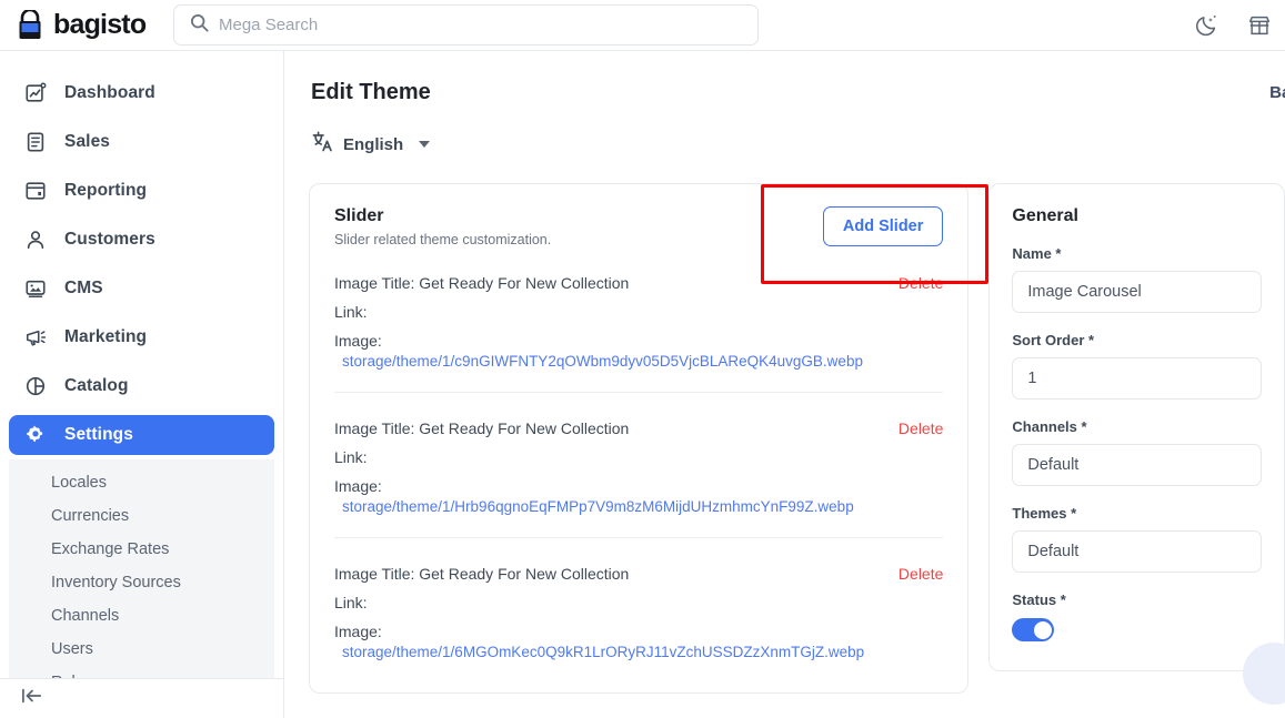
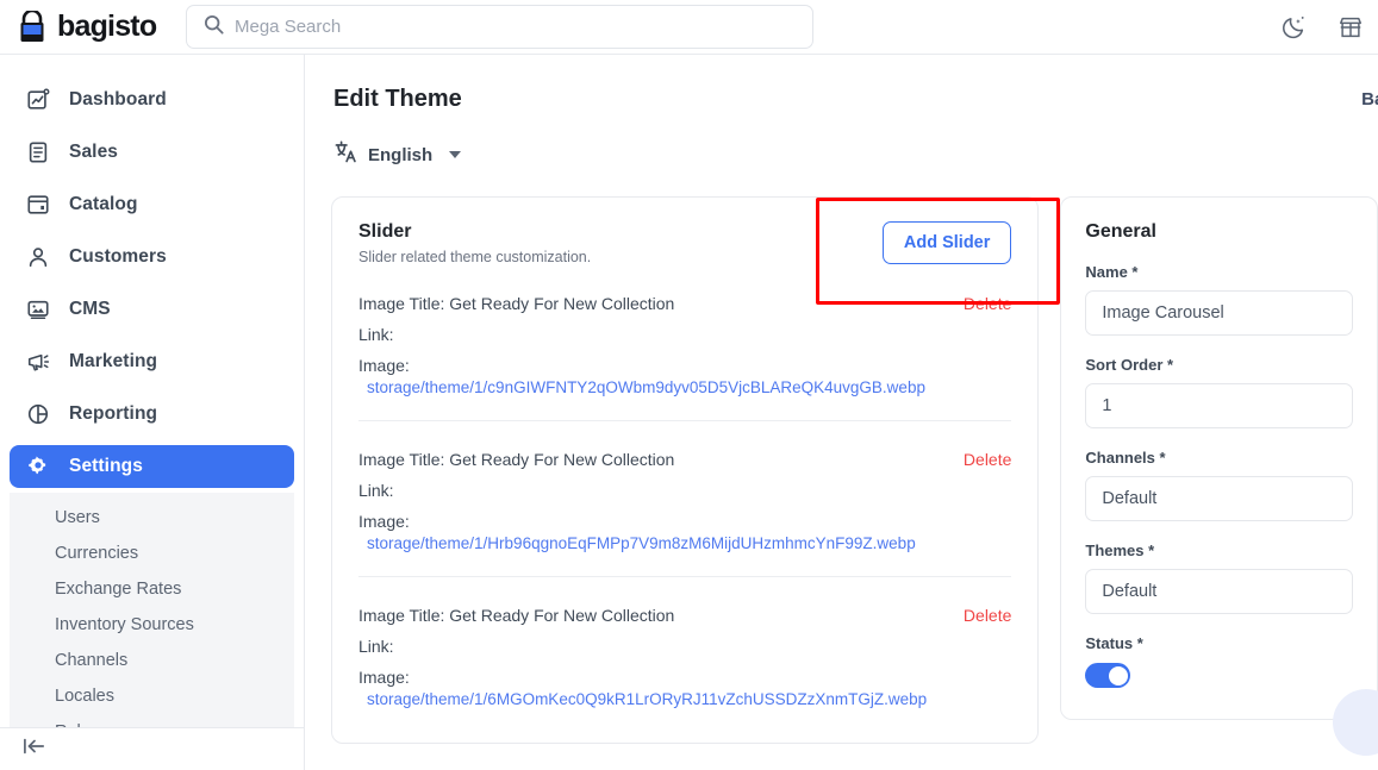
  bagisto
  Mega Search
  Dashboard
  Sales
- Reporting
+ Catalog
  Customers
  CMS
  Marketing
- Catalog
+ Reporting
  Settings
- Locales
+ Users
  Currencies
  Exchange Rates
  Inventory Sources
  Channels
- Users
+ Locales
  Edit Theme
  English
  Slider
  Slider related theme customization.
  Add Slider
  Image Title: Get Ready For New Collection
  Delete
  Link:
  Image:
  storage/theme/1/c9nGIWFNTY2qOWbm9dyv05D5VjcBLAReQK4uvgGB.webp
  Image Title: Get Ready For New Collection
  Delete
  Link:
  Image:
  storage/theme/1/Hrb96qgnoEqFMPp7V9m8zM6MijdUHzmhmcYnF99Z.webp
  Image Title: Get Ready For New Collection
  Delete
  Link:
  Image:
  storage/theme/1/6MGOmKec0Q9kR1LrORyRJ11vZchUSSDZzXnmTGjZ.webp
  General
  Name *
  Image Carousel
  Sort Order *
  1
  Channels *
  Default
  Themes *
  Default
  Status *
